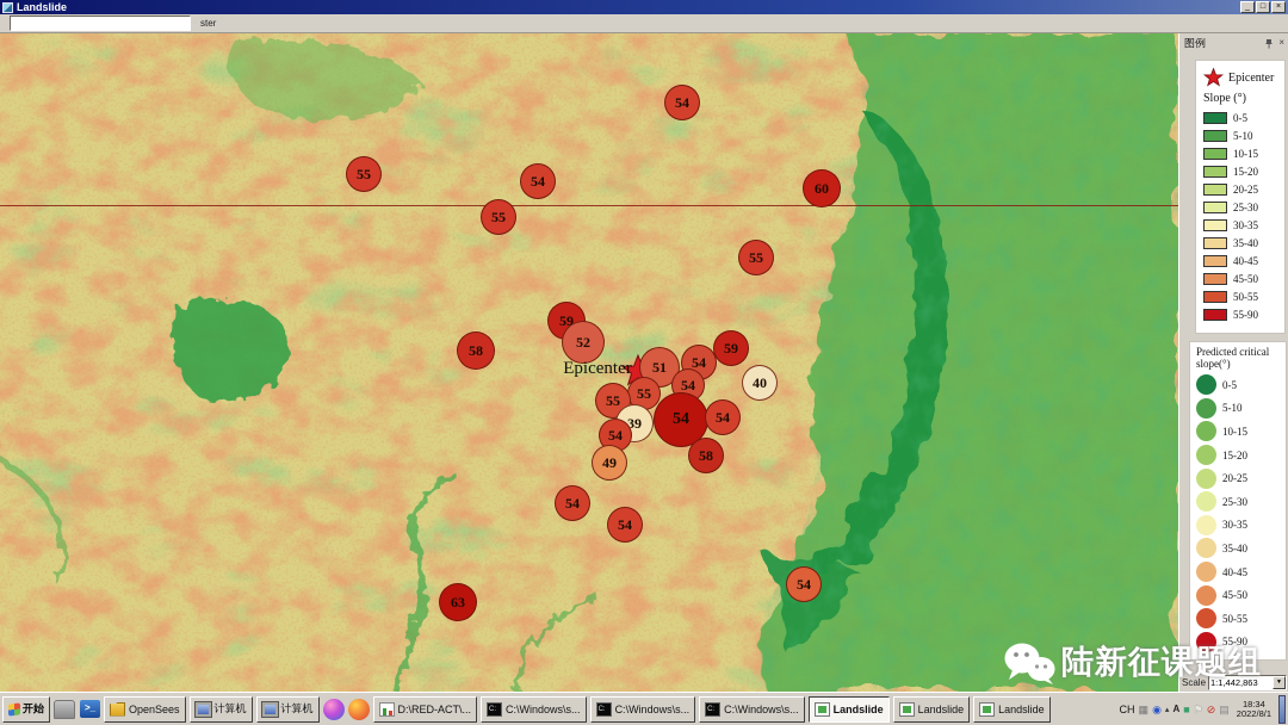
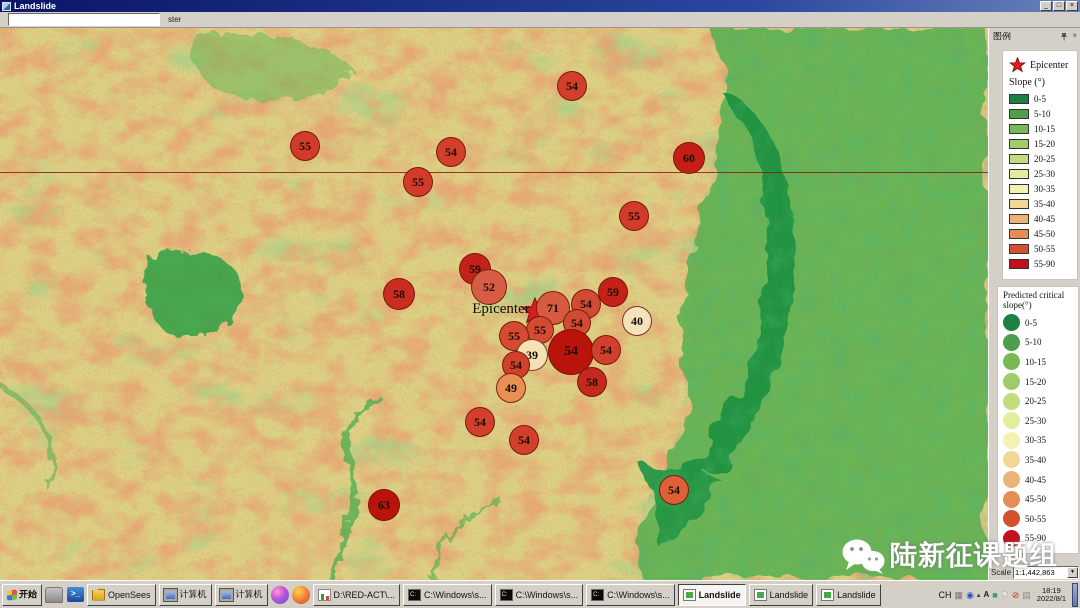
  Landslide
  ster
  54
  55
  54
  55
  60
  55
  59
  52
  58
- 51
+ 71
  54
  59
  54
  40
  55
  55
  54
  39
  54
  54
  58
  49
  54
  54
  63
  54
  Epicenter
  图例
  Epicenter
  Slope (°)
  0-5
  5-10
  10-15
  15-20
  20-25
  25-30
  30-35
  35-40
  40-45
  45-50
  50-55
  55-90
  Predicted critical
  slope(°)
  0-5
  5-10
  10-15
  15-20
  20-25
  25-30
  30-35
  35-40
  40-45
  45-50
  50-55
  55-90
  Scale
  1:1,442,863
  陆新征课题组
  开始
  OpenSees
  计算机
  计算机
  D:\RED-ACT\...
  C:\Windows\s...
  C:\Windows\s...
  C:\Windows\s...
  Landslide
  Landslide
  Landslide
  CH
- 18:34
+ 18:19
  2022/8/1
